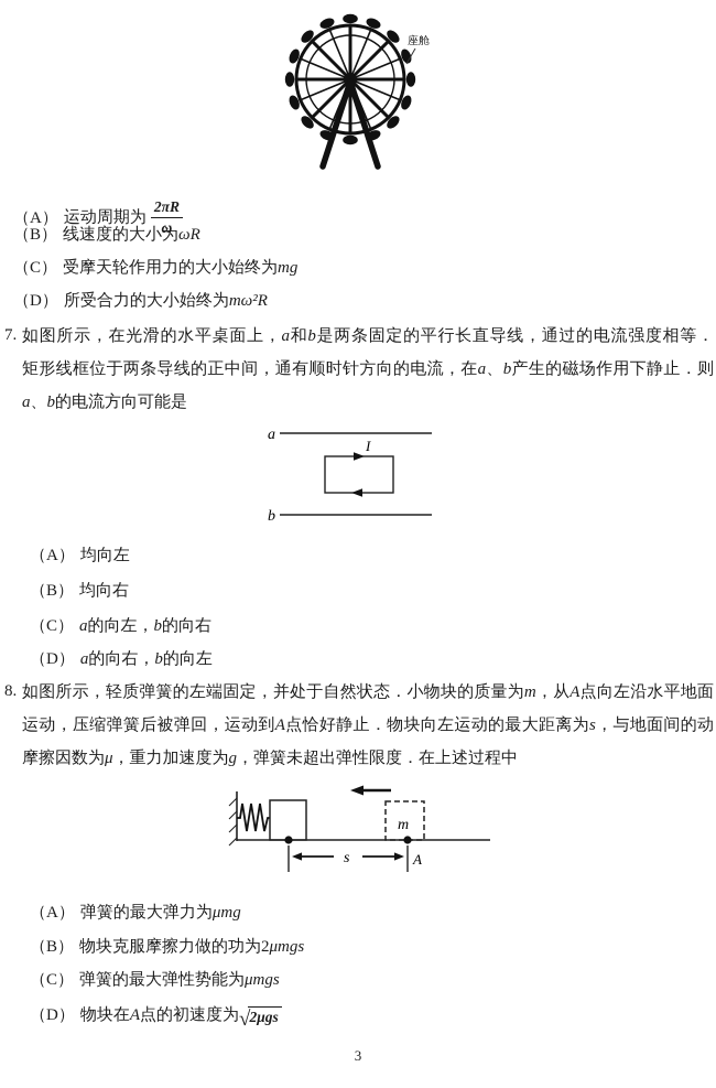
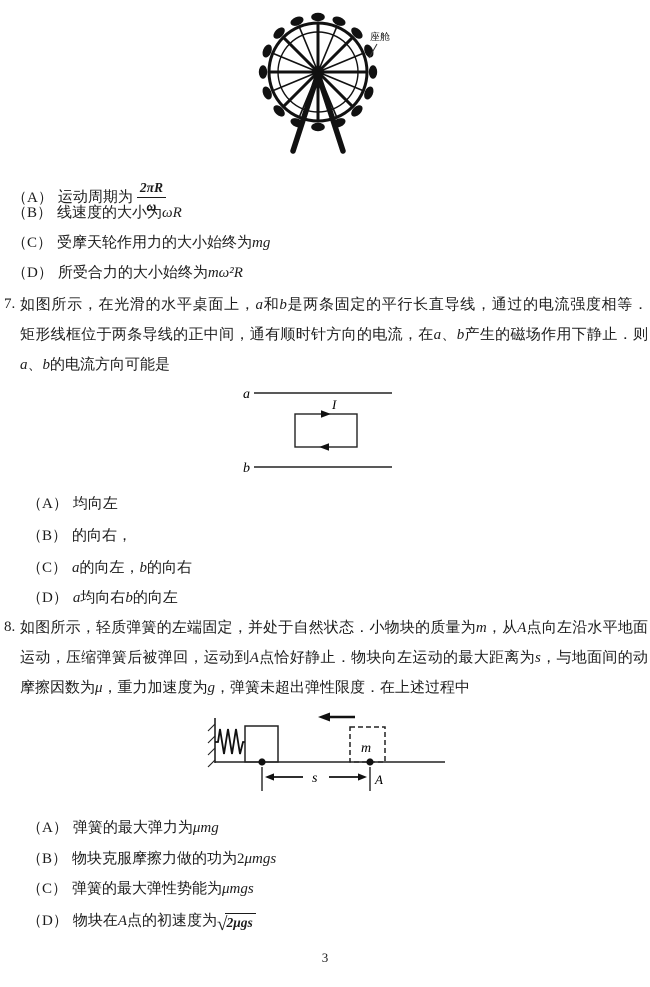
  座舱
  （A） 运动周期为
  2πR
  ω
  （B） 线速度的大小为ωR
  （C） 受摩天轮作用力的大小始终为mg
  （D） 所受合力的大小始终为mω²R
  7.
  如图所示，在光滑的水平桌面上，a和b是两条固定的平行长直导线，通过的电流强度相等． 矩形线框位于两条导线的正中间，通有顺时针方向的电流，在a、b产生的磁场作用下静止．则a、b的电流方向可能是
  a
  I
  b
  （A） 均向左
- （B） 均向右
+ （B） 的向右，
  （C） a的向左，b的向右
- （D） a的向右，b的向左
+ （D） a均向右b的向左
  8.
  如图所示，轻质弹簧的左端固定，并处于自然状态．小物块的质量为m，从A点向左沿水平地面运动，压缩弹簧后被弹回，运动到A点恰好静止．物块向左运动的最大距离为s，与地面间的动摩擦因数为μ，重力加速度为g，弹簧未超出弹性限度．在上述过程中
  m
  s
  A
  （A） 弹簧的最大弹力为μmg
  （B） 物块克服摩擦力做的功为2μmgs
  （C） 弹簧的最大弹性势能为μmgs
  （D） 物块在A点的初速度为√2μgs
  3
